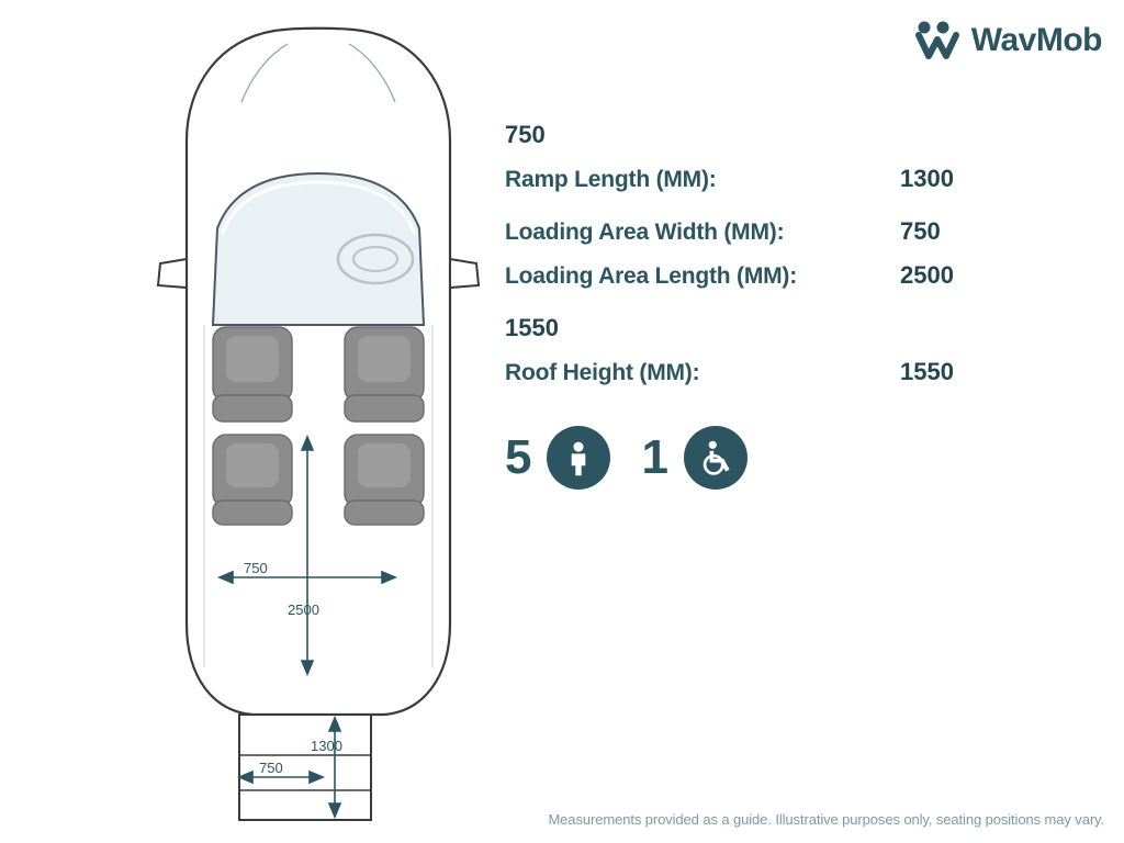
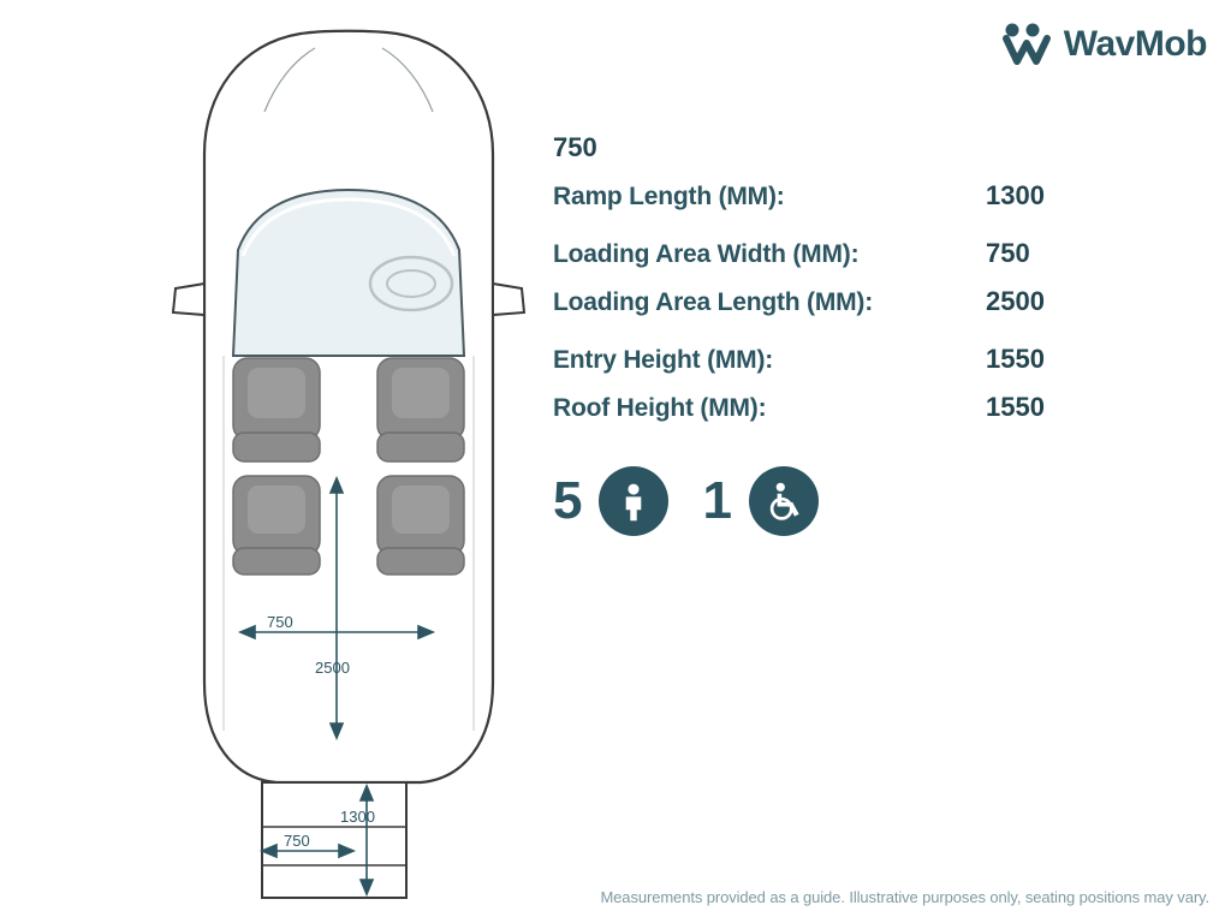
  WavMob
  2500
  750
  1300
  750
  750
  Ramp Length (MM):
  1300
  Loading Area Width (MM):
  750
  Loading Area Length (MM):
  2500
+ Entry Height (MM):
  1550
  Roof Height (MM):
  1550
  5
  1
  Measurements provided as a guide. Illustrative purposes only, seating positions may vary.
